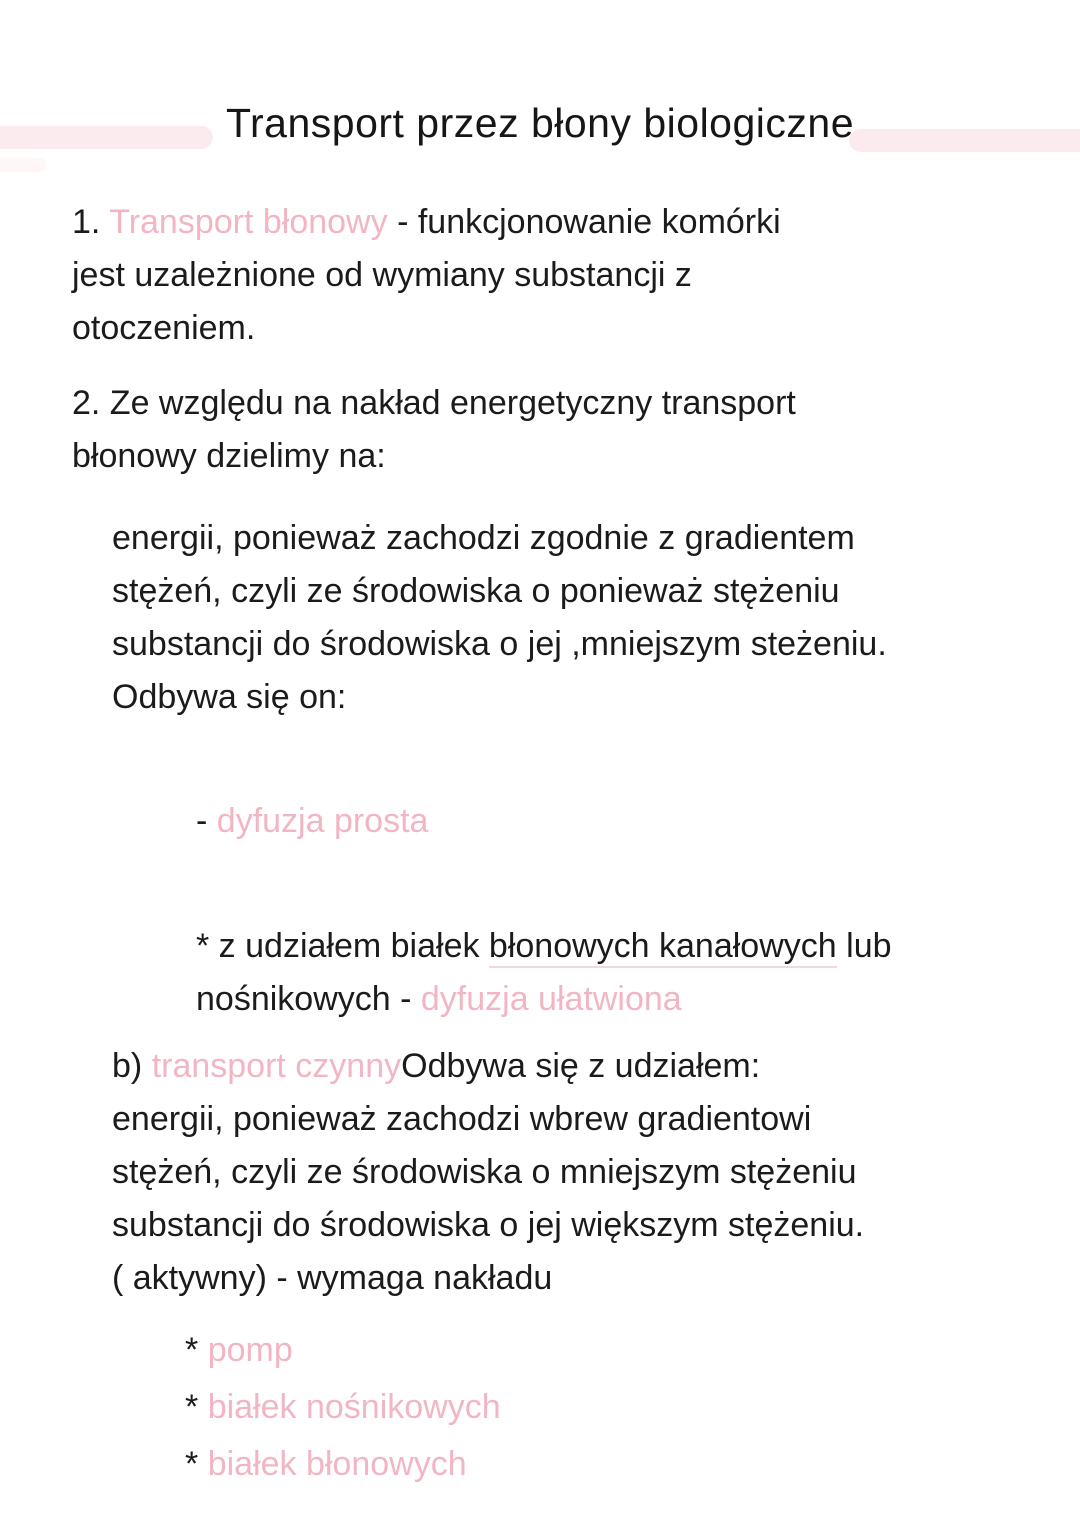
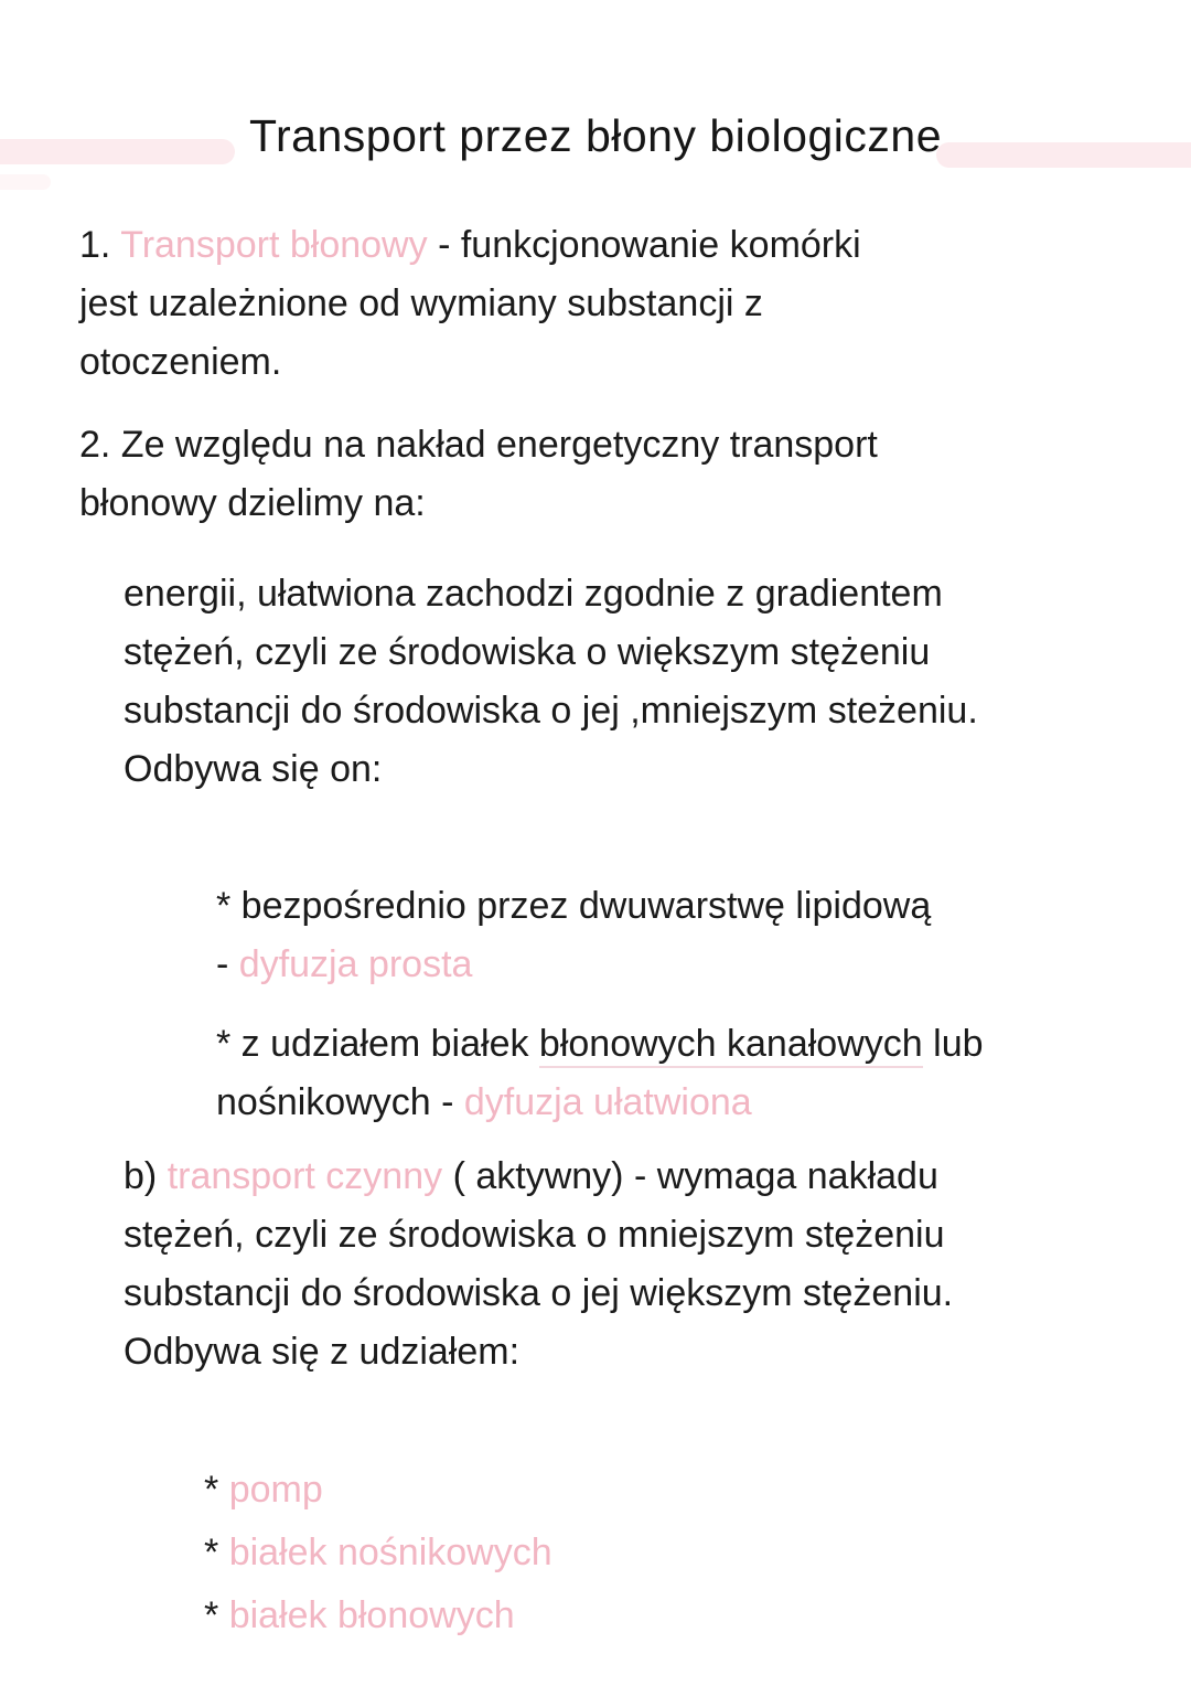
  Transport przez błony biologiczne
  1. Transport błonowy - funkcjonowanie komórki
  jest uzależnione od wymiany substancji z
  otoczeniem.
  2. Ze względu na nakład energetyczny transport
  błonowy dzielimy na:
- energii, ponieważ zachodzi zgodnie z gradientem
+ energii, ułatwiona zachodzi zgodnie z gradientem
- stężeń, czyli ze środowiska o ponieważ stężeniu
+ stężeń, czyli ze środowiska o większym stężeniu
  substancji do środowiska o jej ,mniejszym steżeniu.
  Odbywa się on:
+ * bezpośrednio przez dwuwarstwę lipidową
  - dyfuzja prosta
  * z udziałem białek błonowych kanałowych lub
  nośnikowych - dyfuzja ułatwiona
- b) transport czynnyOdbywa się z udziałem:
+ b) transport czynny ( aktywny) - wymaga nakładu
- energii, ponieważ zachodzi wbrew gradientowi
  stężeń, czyli ze środowiska o mniejszym stężeniu
  substancji do środowiska o jej większym stężeniu.
- ( aktywny) - wymaga nakładu
+ Odbywa się z udziałem:
  * pomp
  * białek nośnikowych
  * białek błonowych
